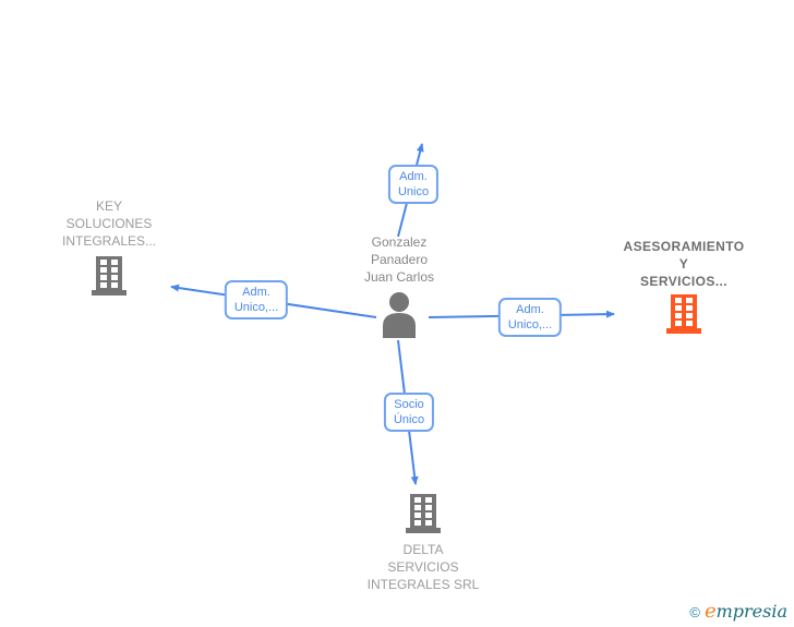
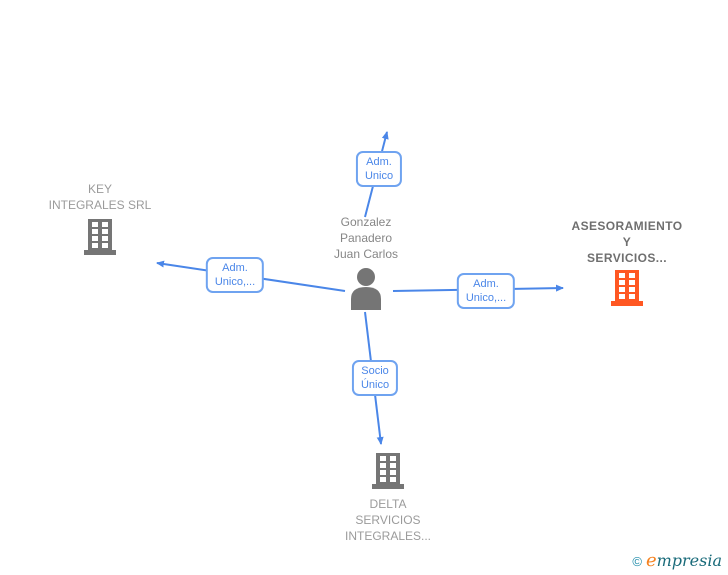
  KEY
- SOLUCIONES
- INTEGRALES...
+ INTEGRALES SRL
  ASESORAMIENTO
  Y
  SERVICIOS...
  DELTA
  SERVICIOS
- INTEGRALES SRL
+ INTEGRALES...
  Gonzalez
  Panadero
  Juan Carlos
  Adm.
  Unico
  Adm.
  Unico,...
  Adm.
  Unico,...
  Socio
  Único
  ©
  empresia
